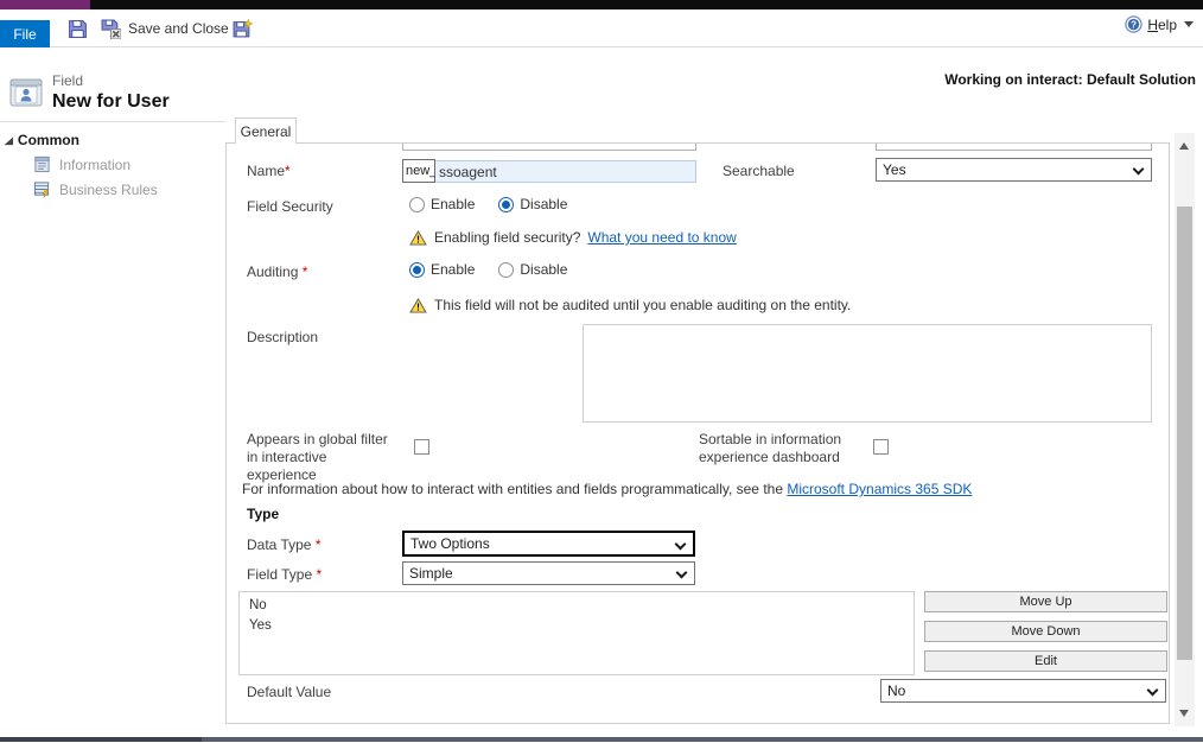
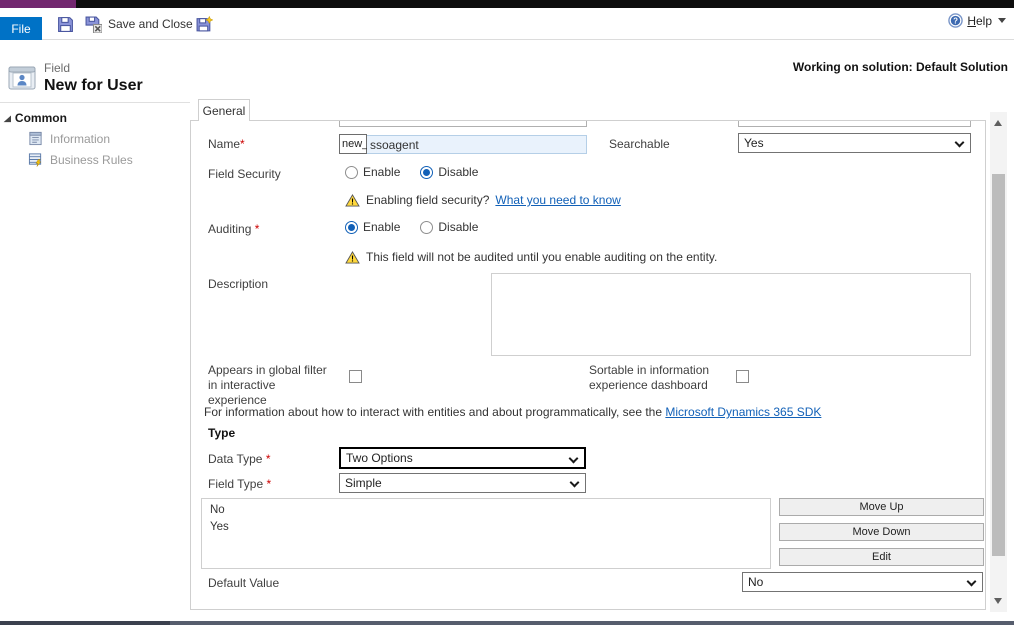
  File
  Save and Close
  ?
  Help
  Field
  New for User
- Working on interact: Default Solution
+ Working on solution: Default Solution
  ◢
  Common
  Information
  Business Rules
  General
  Name*
  new_
  ssoagent
  Searchable
  Yes
  Field Security
  Enable
  Disable
  !
  Enabling field security?
  What you need to know
  Auditing *
  Enable
  Disable
  !
  This field will not be audited until you enable auditing on the entity.
  Description
  Appears in global filter in interactive experience
  Sortable in information experience dashboard
- For information about how to interact with entities and fields programmatically, see the Microsoft Dynamics 365 SDK
+ For information about how to interact with entities and about programmatically, see the Microsoft Dynamics 365 SDK
  Type
  Data Type *
  Two Options
  Field Type *
  Simple
  No
  Yes
  Move Up
  Move Down
  Edit
  Default Value
  No
